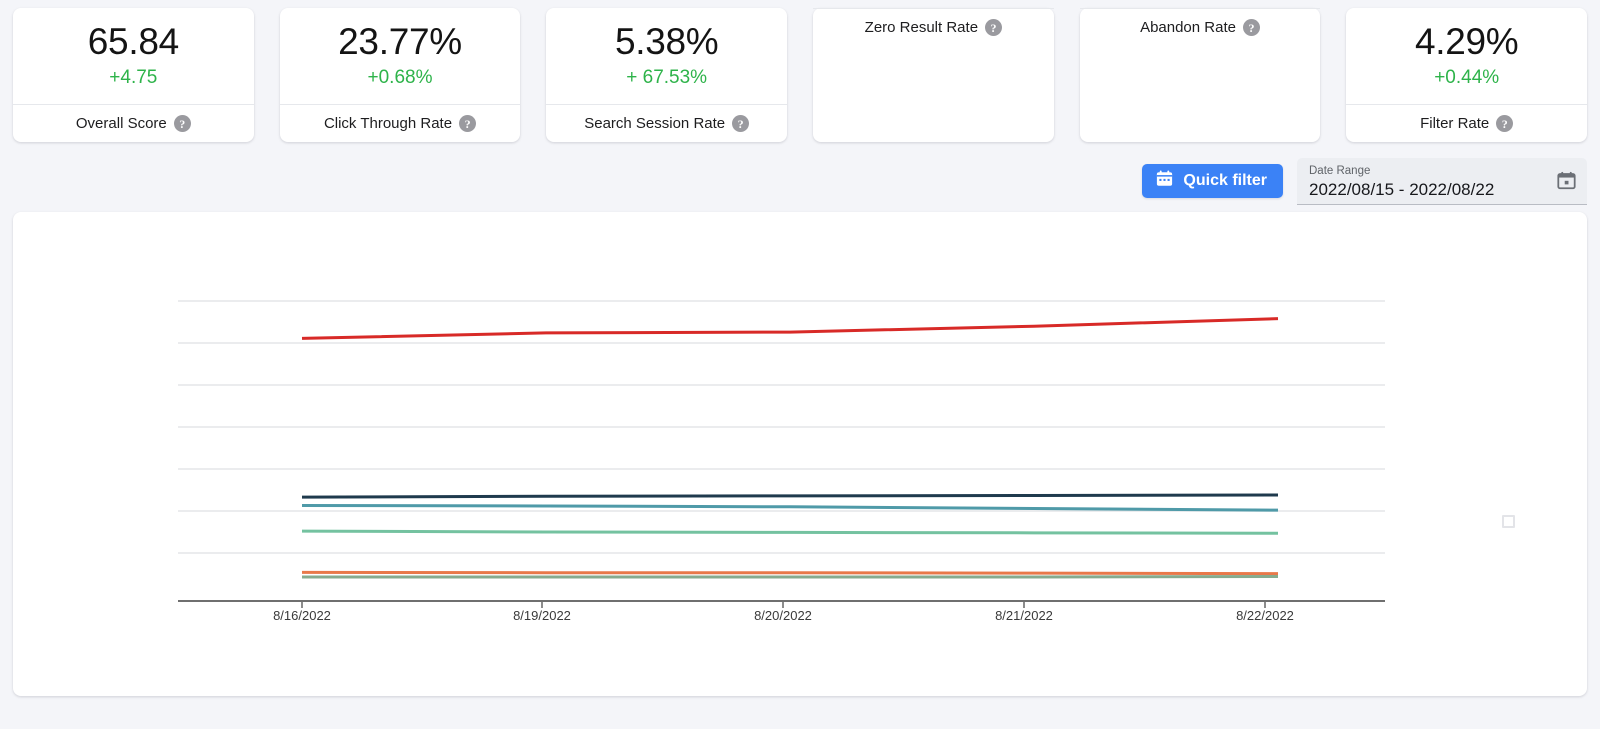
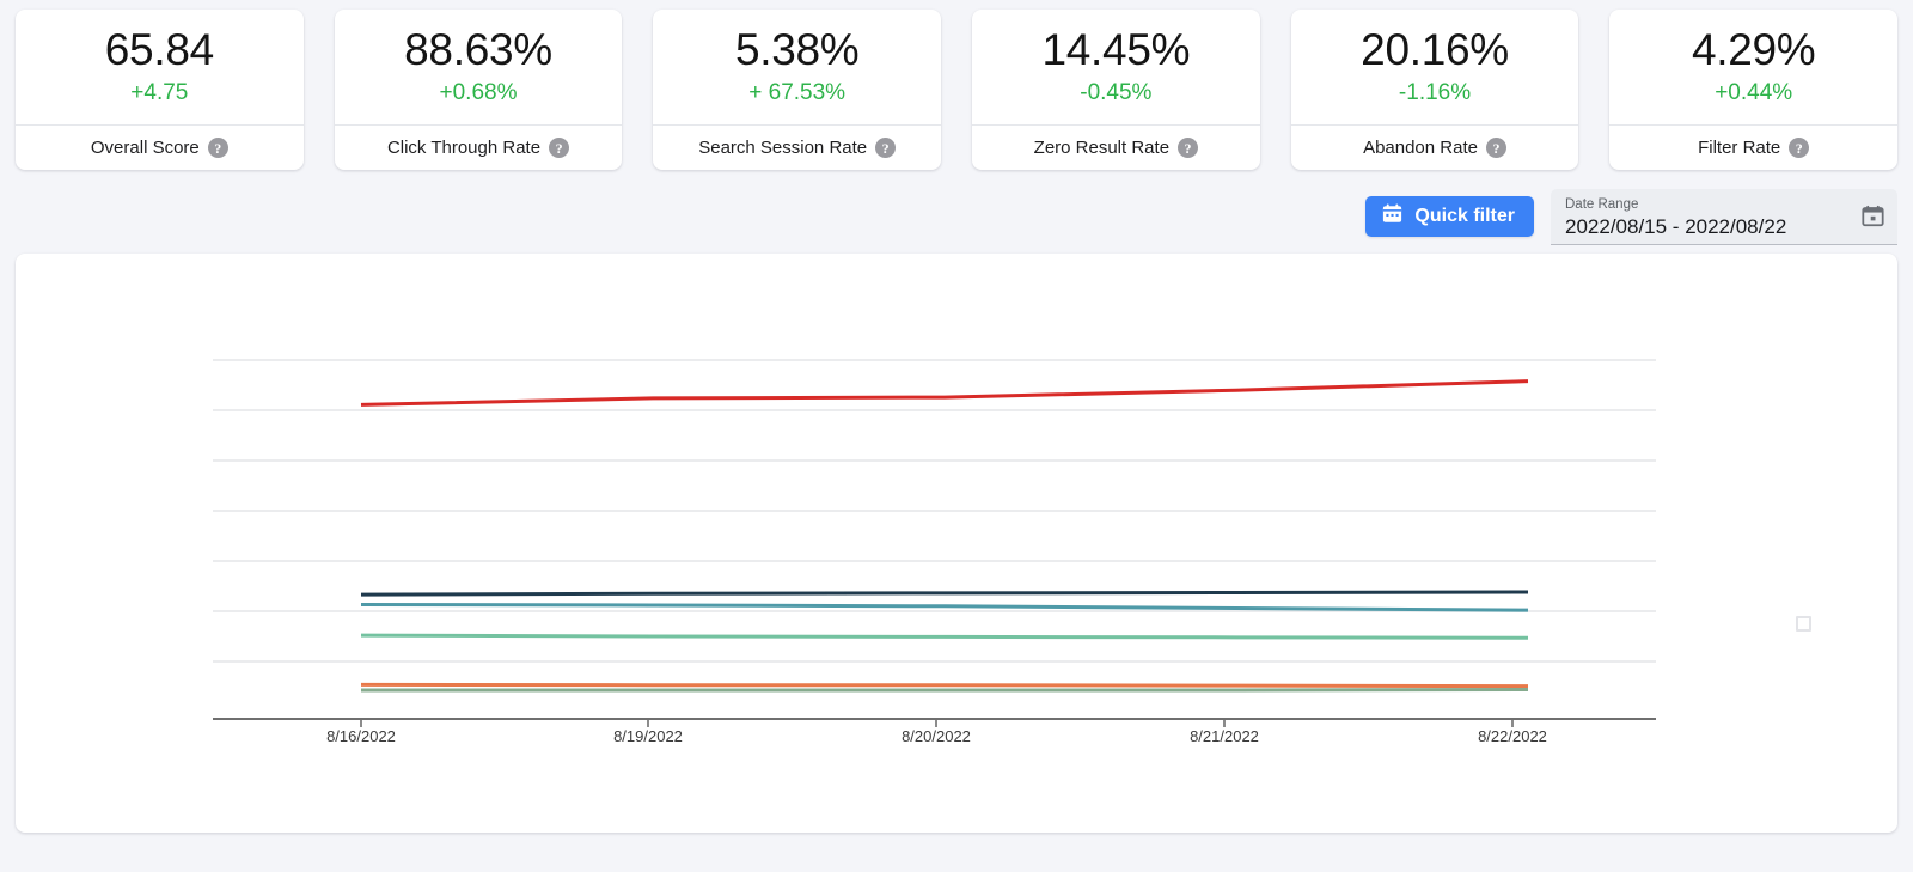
  65.84
  +4.75
  Overall Score
  ?
- 23.77%
+ 88.63%
  +0.68%
  Click Through Rate
  ?
  5.38%
  + 67.53%
  Search Session Rate
  ?
+ 14.45%
+ -0.45%
  Zero Result Rate
  ?
+ 20.16%
+ -1.16%
  Abandon Rate
  ?
  4.29%
  +0.44%
  Filter Rate
  ?
  Quick filter
  Date Range
  2022/08/15 - 2022/08/22
  8/16/2022
  8/19/2022
  8/20/2022
  8/21/2022
  8/22/2022
